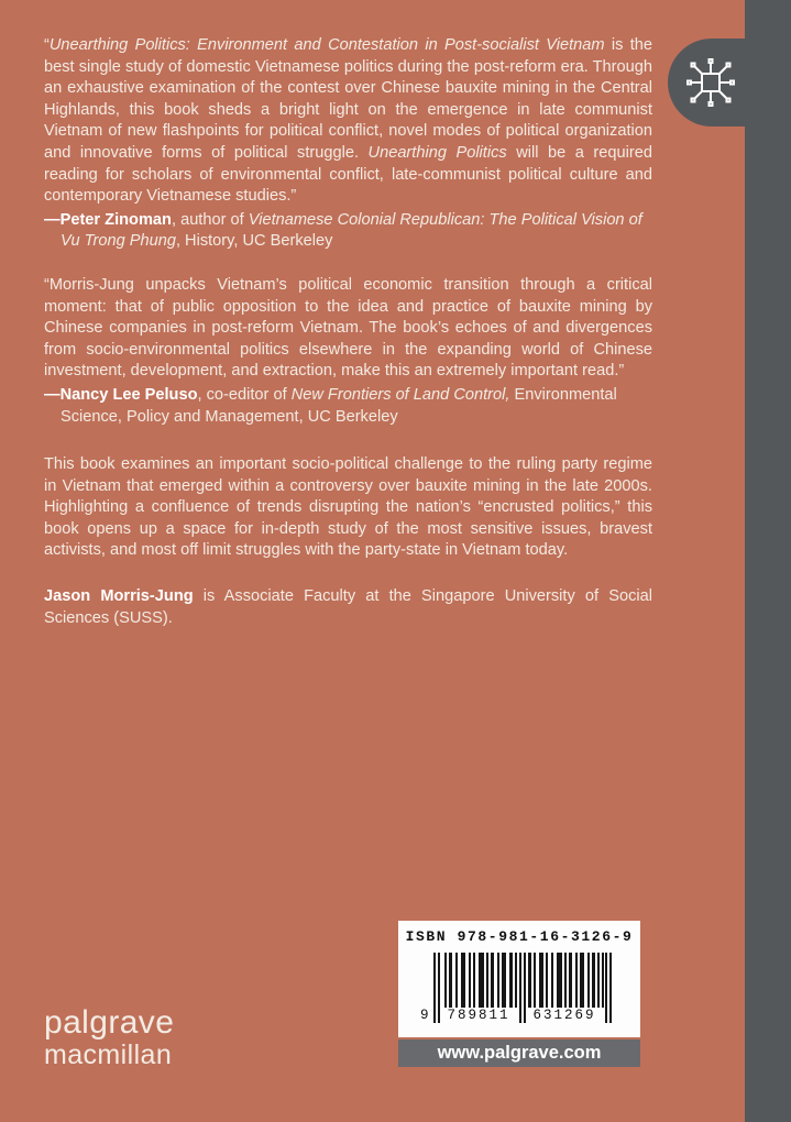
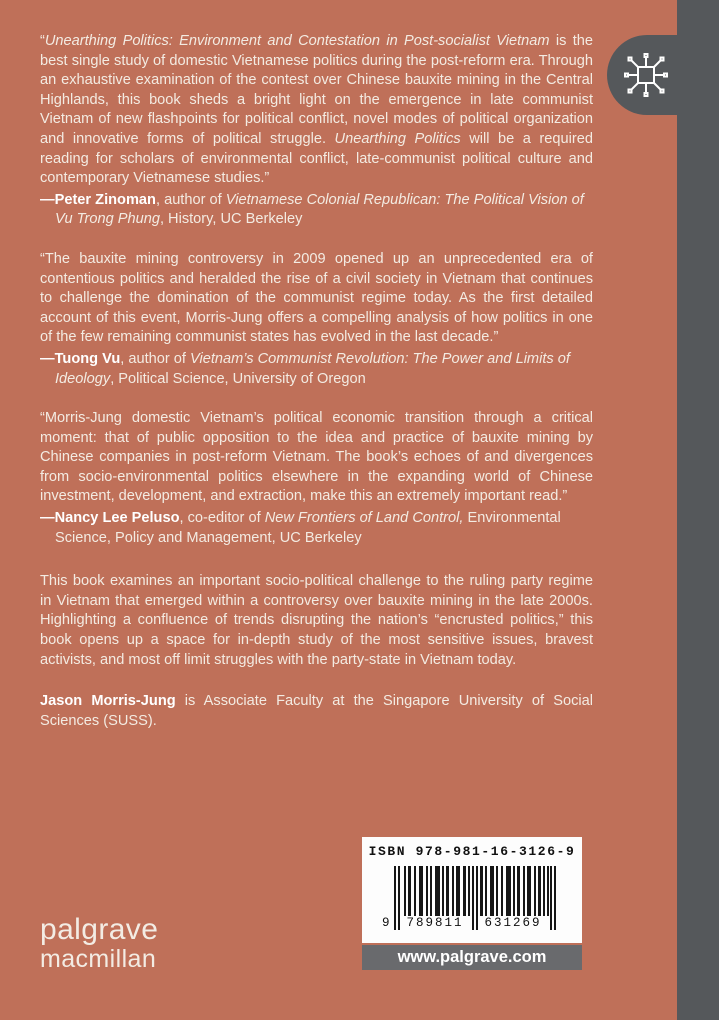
  “Unearthing Politics: Environment and Contestation in Post-socialist Vietnam is the best single study of domestic Vietnamese politics during the post-reform era. Through an exhaustive examination of the contest over Chinese bauxite mining in the Central Highlands, this book sheds a bright light on the emergence in late communist Vietnam of new flashpoints for political conflict, novel modes of political organization and innovative forms of political struggle. Unearthing Politics will be a required reading for scholars of environmental conflict, late-communist political culture and contemporary Vietnamese studies.”
  —Peter Zinoman, author of Vietnamese Colonial Republican: The Political Vision of Vu Trong Phung, History, UC Berkeley
+ “The bauxite mining controversy in 2009 opened up an unprecedented era of contentious politics and heralded the rise of a civil society in Vietnam that continues to challenge the domination of the communist regime today. As the first detailed account of this event, Morris-Jung offers a compelling analysis of how politics in one of the few remaining communist states has evolved in the last decade.”
+ —Tuong Vu, author of Vietnam’s Communist Revolution: The Power and Limits of Ideology, Political Science, University of Oregon
- “Morris-Jung unpacks Vietnam’s political economic transition through a critical moment: that of public opposition to the idea and practice of bauxite mining by Chinese companies in post-reform Vietnam. The book’s echoes of and divergences from socio-environmental politics elsewhere in the expanding world of Chinese investment, development, and extraction, make this an extremely important read.”
+ “Morris-Jung domestic Vietnam’s political economic transition through a critical moment: that of public opposition to the idea and practice of bauxite mining by Chinese companies in post-reform Vietnam. The book’s echoes of and divergences from socio-environmental politics elsewhere in the expanding world of Chinese investment, development, and extraction, make this an extremely important read.”
  —Nancy Lee Peluso, co-editor of New Frontiers of Land Control, Environmental Science, Policy and Management, UC Berkeley
  This book examines an important socio-political challenge to the ruling party regime in Vietnam that emerged within a controversy over bauxite mining in the late 2000s. Highlighting a confluence of trends disrupting the nation’s “encrusted politics,” this book opens up a space for in-depth study of the most sensitive issues, bravest activists, and most off limit struggles with the party-state in Vietnam today.
  Jason Morris-Jung is Associate Faculty at the Singapore University of Social Sciences (SUSS).
  ISBN 978-981-16-3126-9
  9
  789811
  631269
  www.palgrave.com
  palgrave
  macmillan
